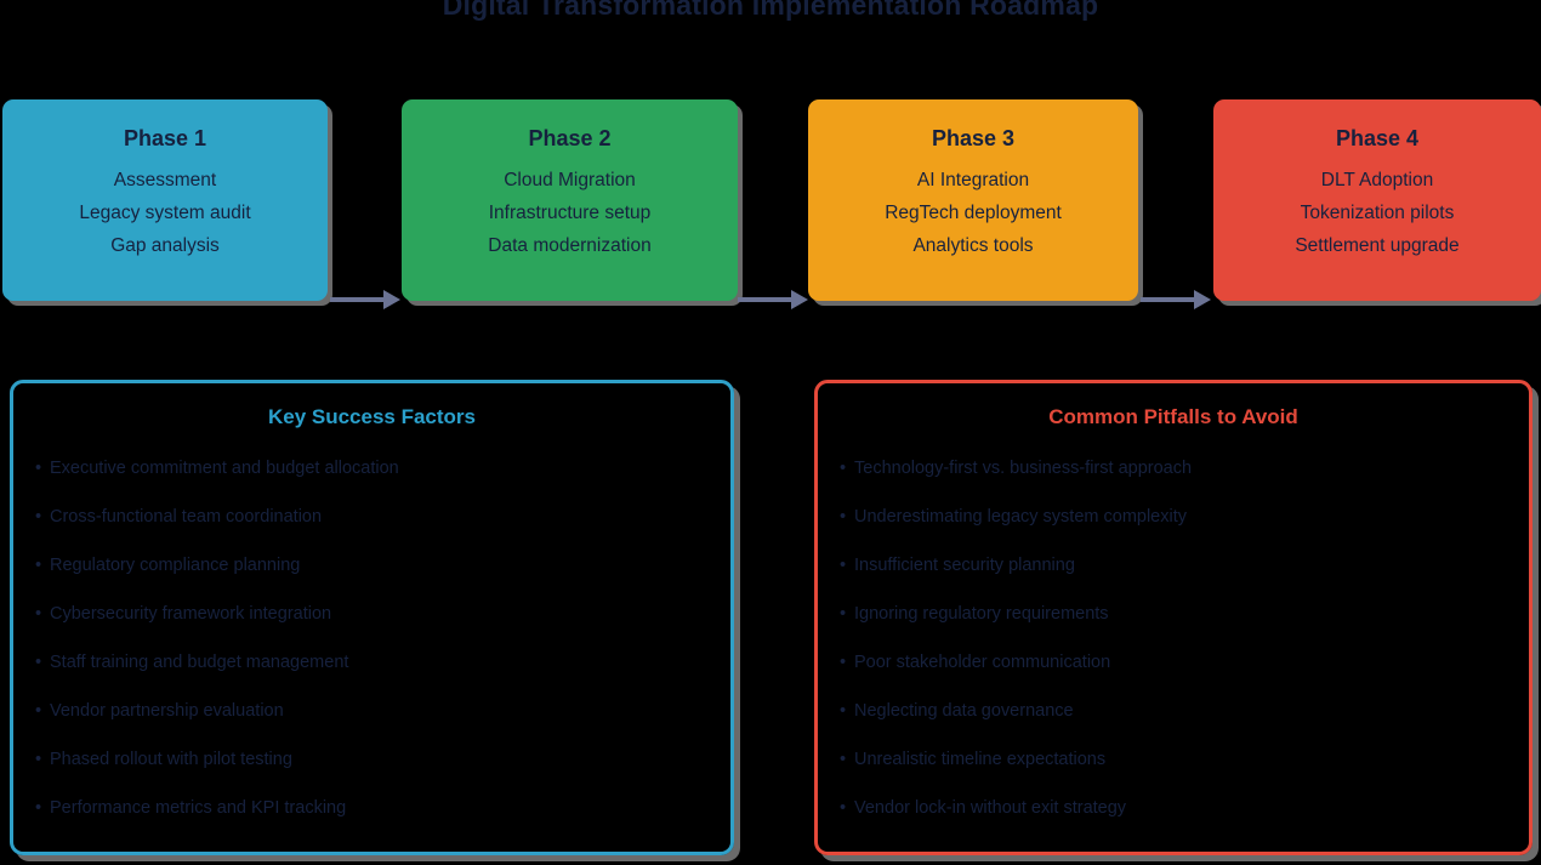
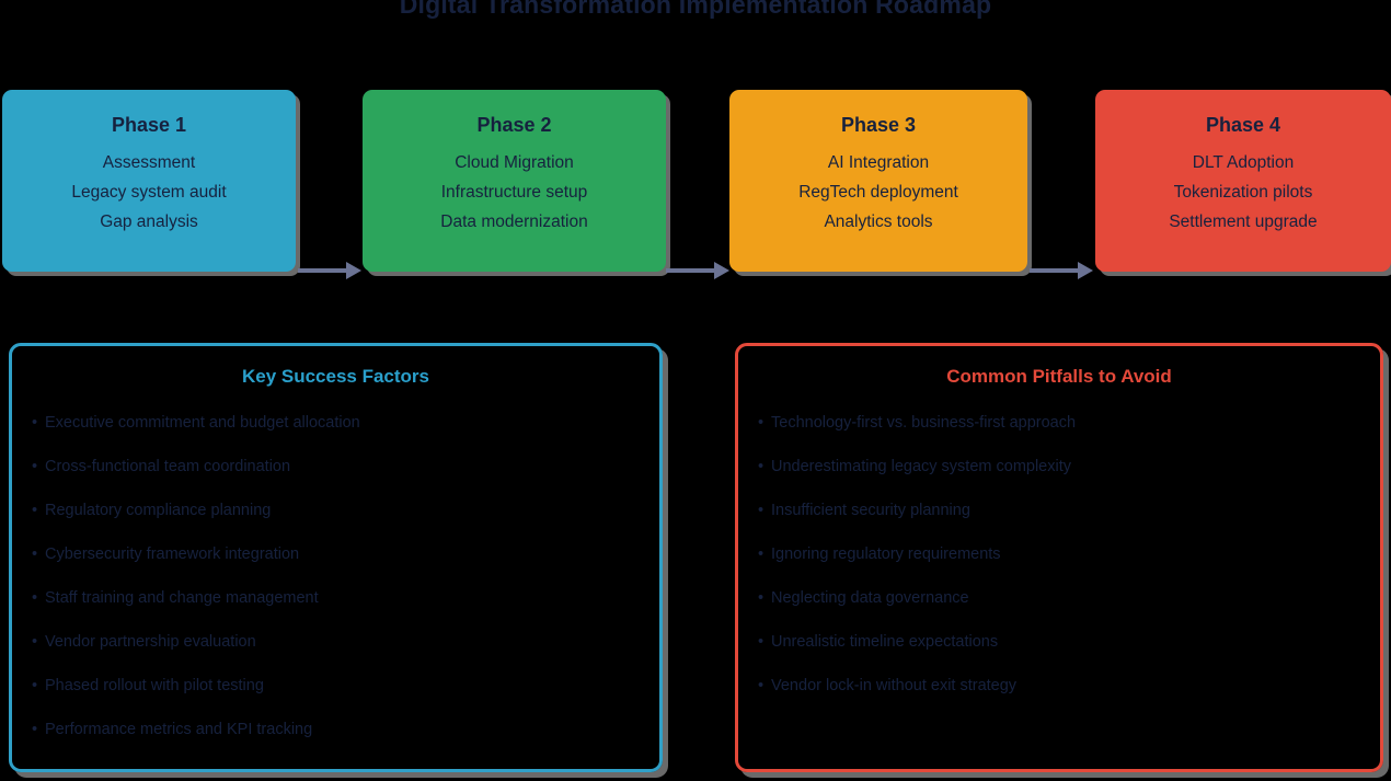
  Digital Transformation Implementation Roadmap
  Phase 1
  Assessment
  Legacy system audit
  Gap analysis
  Phase 2
  Cloud Migration
  Infrastructure setup
  Data modernization
  Phase 3
  AI Integration
  RegTech deployment
  Analytics tools
  Phase 4
  DLT Adoption
  Tokenization pilots
  Settlement upgrade
  Key Success Factors
  • Executive commitment and budget allocation
  • Cross-functional team coordination
  • Regulatory compliance planning
  • Cybersecurity framework integration
- • Staff training and budget management
+ • Staff training and change management
  • Vendor partnership evaluation
  • Phased rollout with pilot testing
  • Performance metrics and KPI tracking
  Common Pitfalls to Avoid
  • Technology-first vs. business-first approach
  • Underestimating legacy system complexity
  • Insufficient security planning
  • Ignoring regulatory requirements
- • Poor stakeholder communication
  • Neglecting data governance
  • Unrealistic timeline expectations
  • Vendor lock-in without exit strategy
